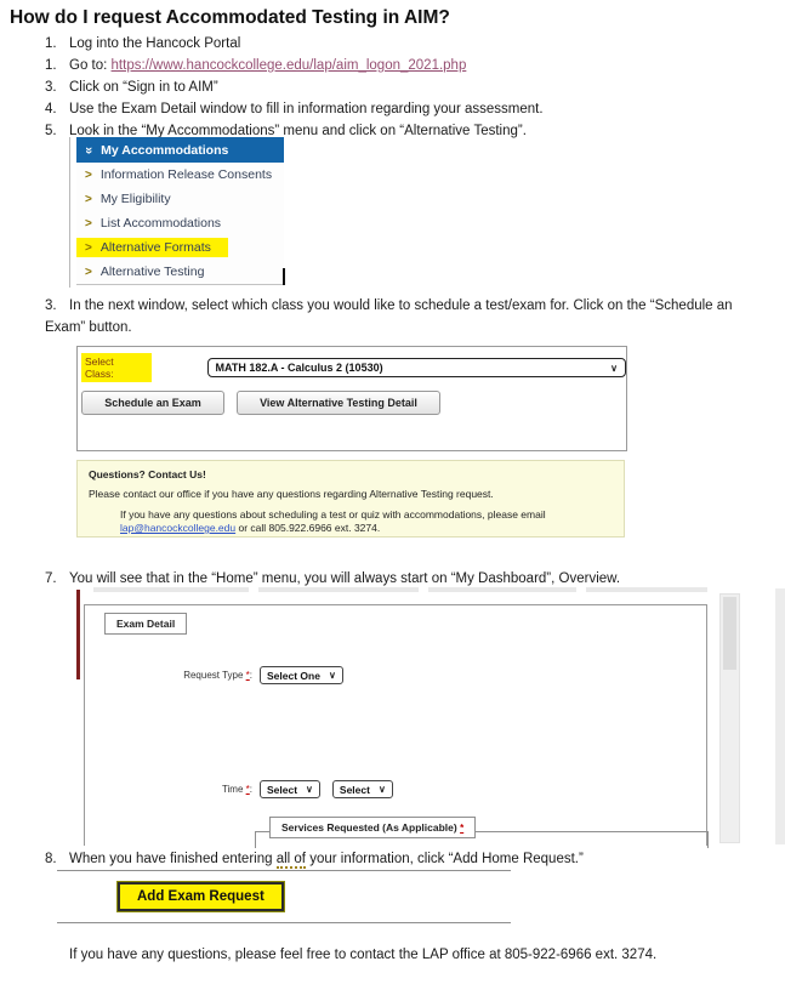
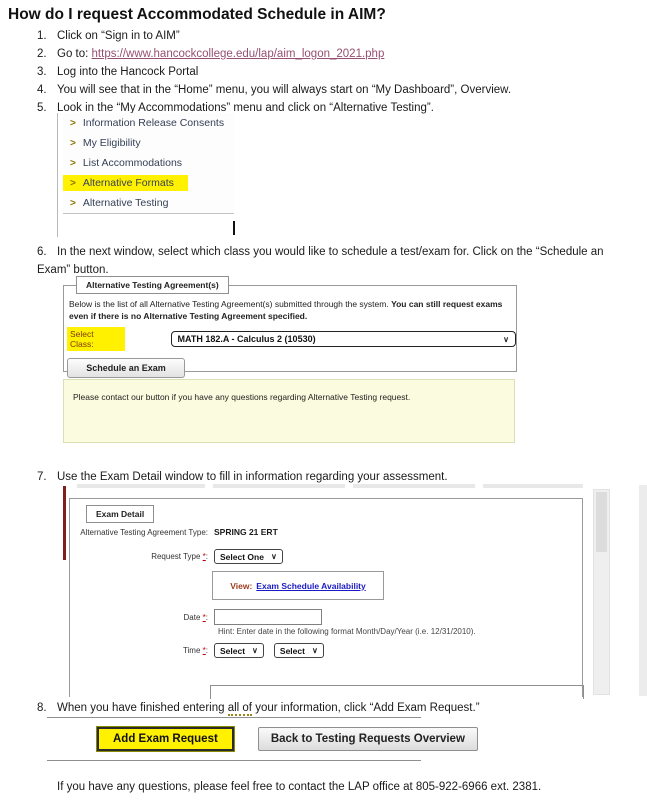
- How do I request Accommodated Testing in AIM?
+ How do I request Accommodated Schedule in AIM?
- 1. Log into the Hancock Portal
+ 1. Click on “Sign in to AIM”
- 1. Go to: https://www.hancockcollege.edu/lap/aim_logon_2021.php
+ 2. Go to: https://www.hancockcollege.edu/lap/aim_logon_2021.php
- 3. Click on “Sign in to AIM”
+ 3. Log into the Hancock Portal
- 4. Use the Exam Detail window to fill in information regarding your assessment.
+ 4. You will see that in the “Home” menu, you will always start on “My Dashboard”, Overview.
  5. Look in the “My Accommodations” menu and click on “Alternative Testing”.
- My Accommodations
  >
  Information Release Consents
  >
  My Eligibility
  >
  List Accommodations
  >
  Alternative Formats
  >
  Alternative Testing
- 3. In the next window, select which class you would like to schedule a test/exam for. Click on the “Schedule an Exam” button.
+ 6. In the next window, select which class you would like to schedule a test/exam for. Click on the “Schedule an Exam” button.
+ Alternative Testing Agreement(s)
+ Below is the list of all Alternative Testing Agreement(s) submitted through the system. You can still request exams even if there is no Alternative Testing Agreement specified.
  Select Class:
  MATH 182.A - Calculus 2 (10530)
  ∨
  Schedule an Exam
- View Alternative Testing Detail
- Questions? Contact Us!
- Please contact our office if you have any questions regarding Alternative Testing request.
+ Please contact our button if you have any questions regarding Alternative Testing request.
- If you have any questions about scheduling a test or quiz with accommodations, please email lap@hancockcollege.edu or call 805.922.6966 ext. 3274.
- 7. You will see that in the “Home” menu, you will always start on “My Dashboard”, Overview.
+ 7. Use the Exam Detail window to fill in information regarding your assessment.
+ Alternative Testing Agreement Type:
+ SPRING 21 ERT
  Request Type *:
  Select One
  ∨
+ View:
+ Exam Schedule Availability
+ Date *:
+ Hint: Enter date in the following format Month/Day/Year (i.e. 12/31/2010).
  Time *:
  Select
  ∨
  Select
  ∨
- Services Requested (As Applicable) *
  Exam Detail
- 8. When you have finished entering all of your information, click “Add Home Request.”
+ 8. When you have finished entering all of your information, click “Add Exam Request.”
  Add Exam Request
+ Back to Testing Requests Overview
- If you have any questions, please feel free to contact the LAP office at 805-922-6966 ext. 3274.
+ If you have any questions, please feel free to contact the LAP office at 805-922-6966 ext. 2381.
